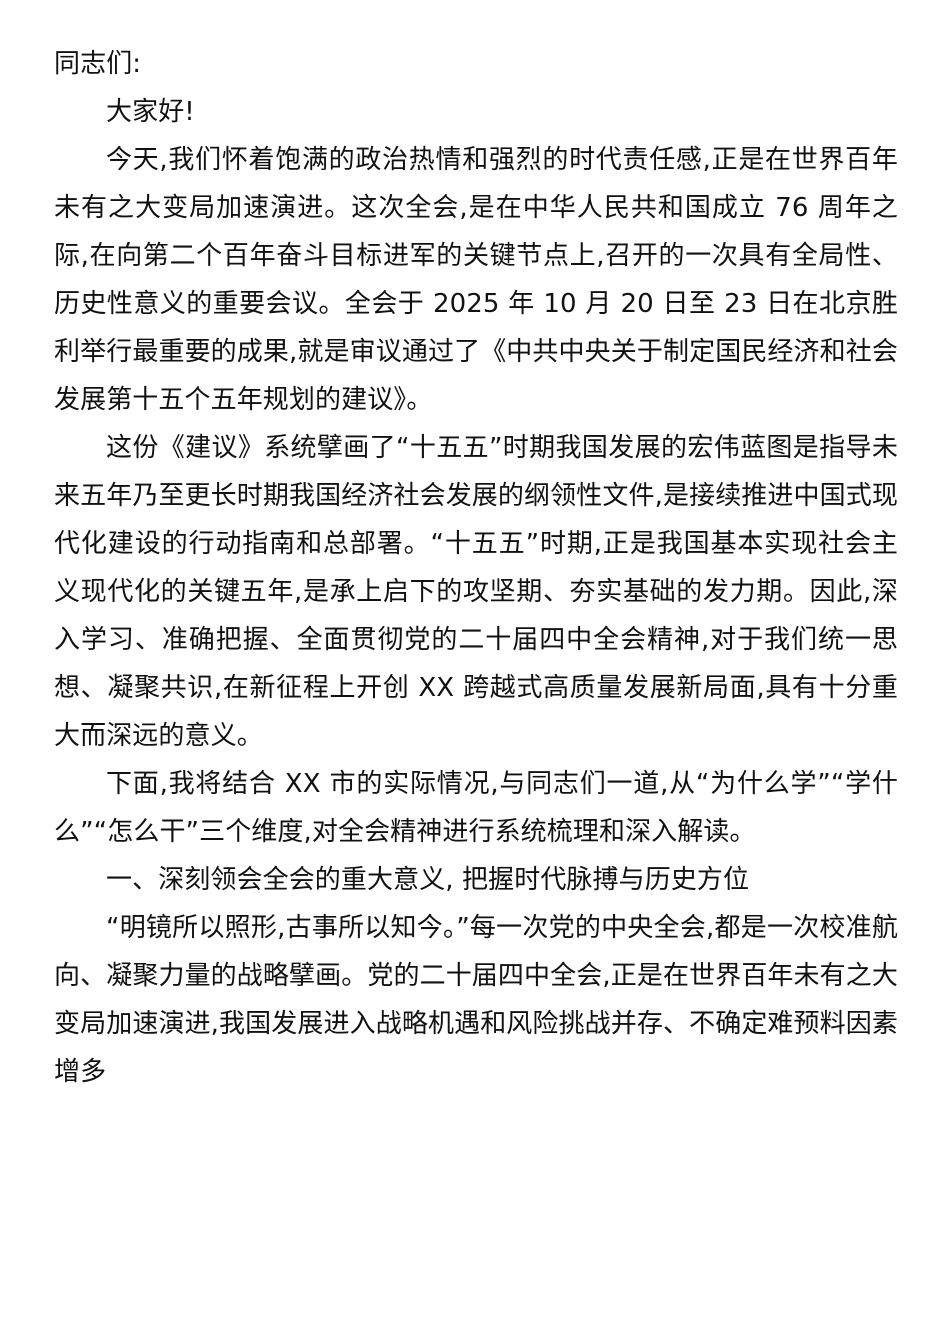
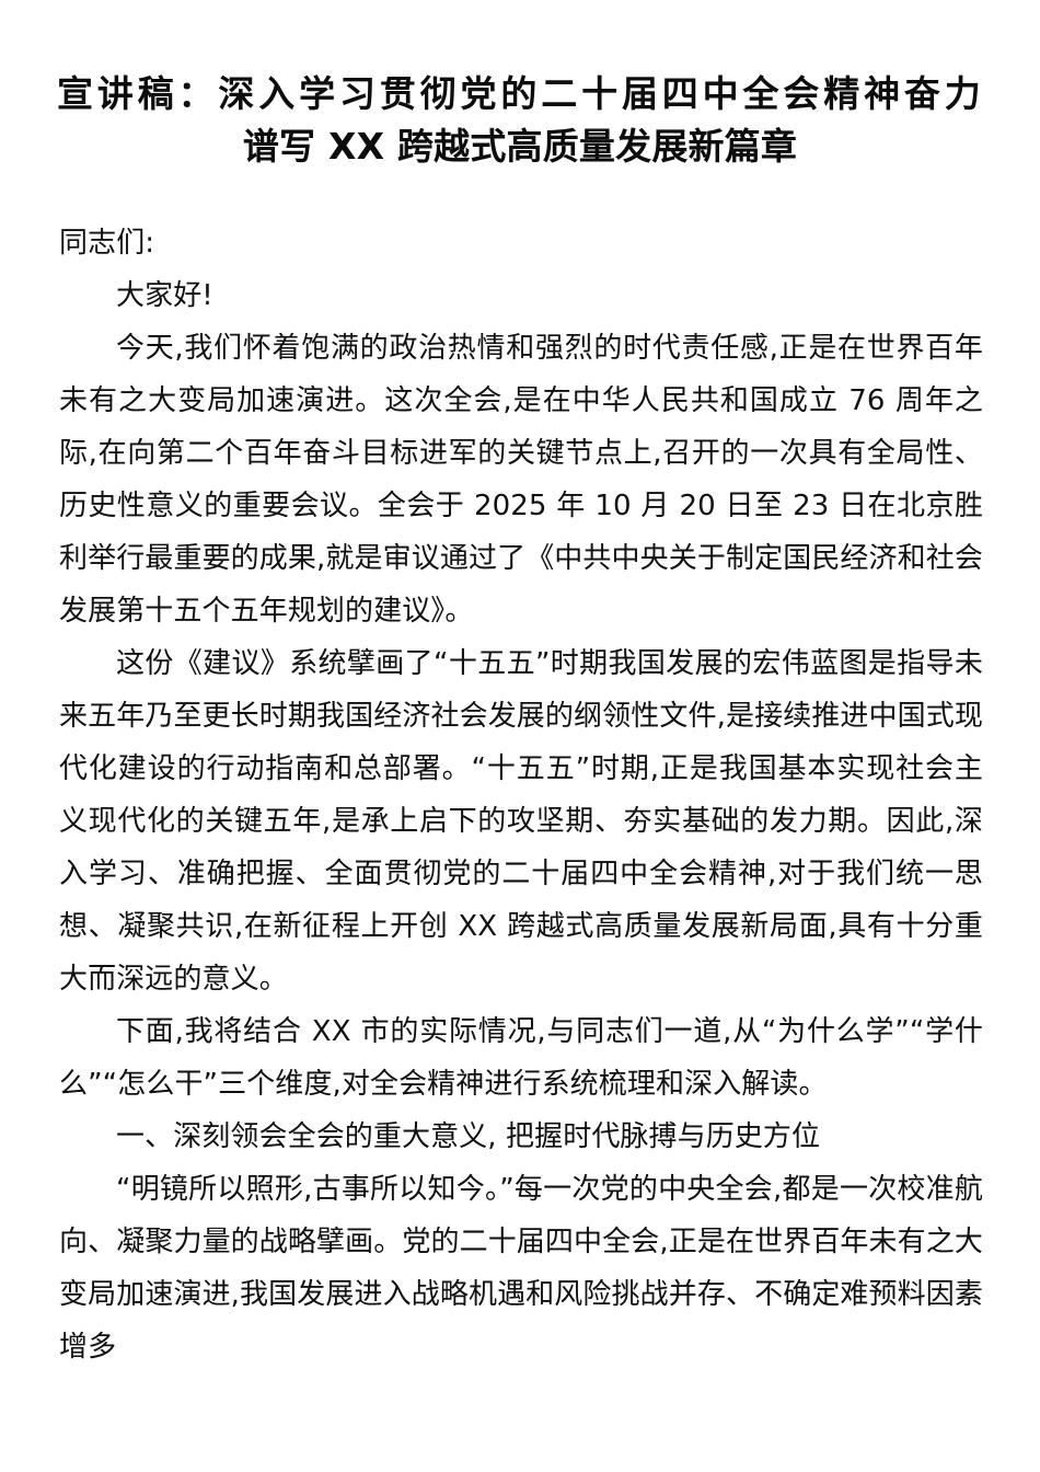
+ 宣讲稿：深入学习贯彻党的二十届四中全会精神奋力
+ 谱写 XX 跨越式高质量发展新篇章
  同志们:
  大家好!
  今天,我们怀着饱满的政治热情和强烈的时代责任感,正是在世界百年未有之大变局加速演进。这次全会,是在中华人民共和国成立 76 周年之际,在向第二个百年奋斗目标进军的关键节点上,召开的一次具有全局性、历史性意义的重要会议。全会于 2025 年 10 月 20 日至 23 日在北京胜利举行最重要的成果,就是审议通过了《中共中央关于制定国民经济和社会发展第十五个五年规划的建议》。
  这份《建议》系统擘画了“十五五”时期我国发展的宏伟蓝图是指导未来五年乃至更长时期我国经济社会发展的纲领性文件,是接续推进中国式现代化建设的行动指南和总部署。“十五五”时期,正是我国基本实现社会主义现代化的关键五年,是承上启下的攻坚期、夯实基础的发力期。因此,深入学习、准确把握、全面贯彻党的二十届四中全会精神,对于我们统一思想、凝聚共识,在新征程上开创 XX 跨越式高质量发展新局面,具有十分重大而深远的意义。
  下面,我将结合 XX 市的实际情况,与同志们一道,从“为什么学”“学什么”“怎么干”三个维度,对全会精神进行系统梳理和深入解读。
  一、深刻领会全会的重大意义, 把握时代脉搏与历史方位
  “明镜所以照形,古事所以知今。”每一次党的中央全会,都是一次校准航向、凝聚力量的战略擘画。党的二十届四中全会,正是在世界百年未有之大变局加速演进,我国发展进入战略机遇和风险挑战并存、不确定难预料因素增多
